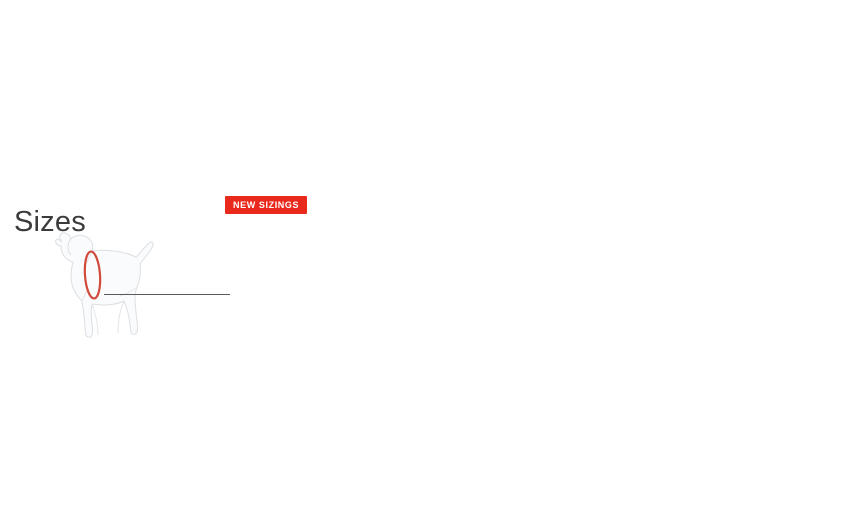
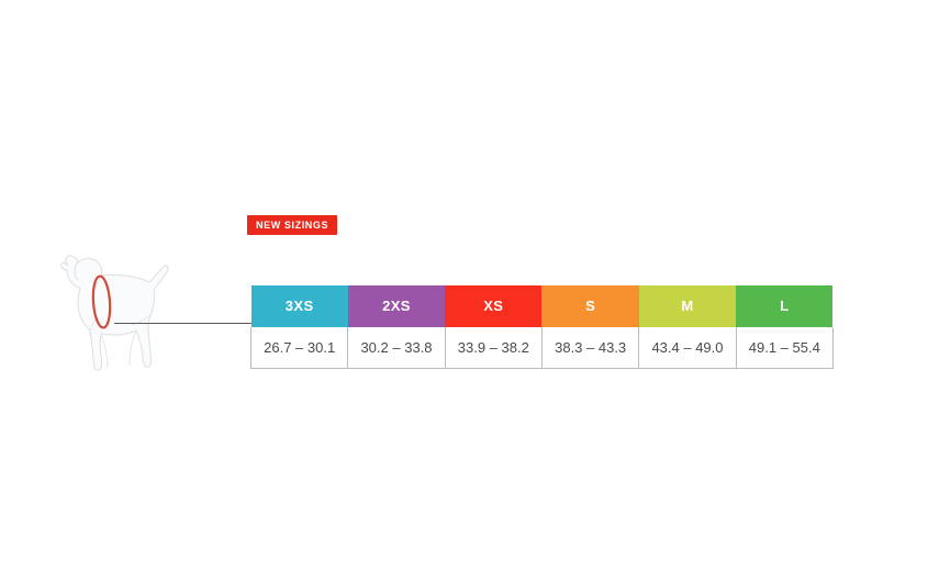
- Sizes
  NEW SIZINGS
+ 3XS	2XS	XS	S	M	L
+ 26.7 – 30.1	30.2 – 33.8	33.9 – 38.2	38.3 – 43.3	43.4 – 49.0	49.1 – 55.4
